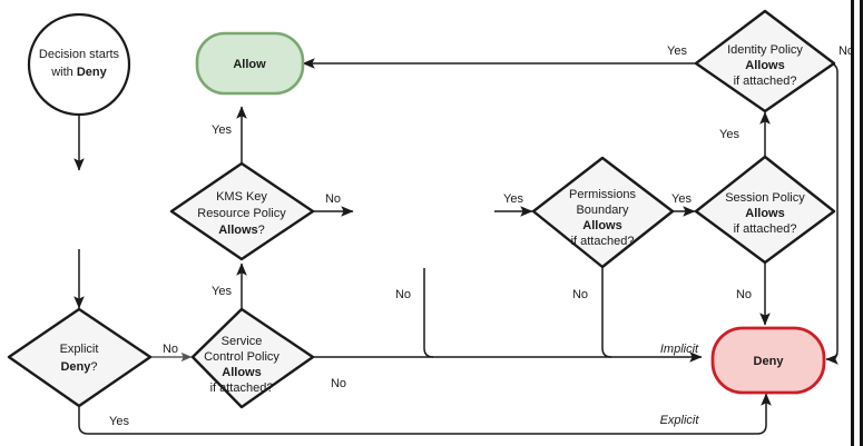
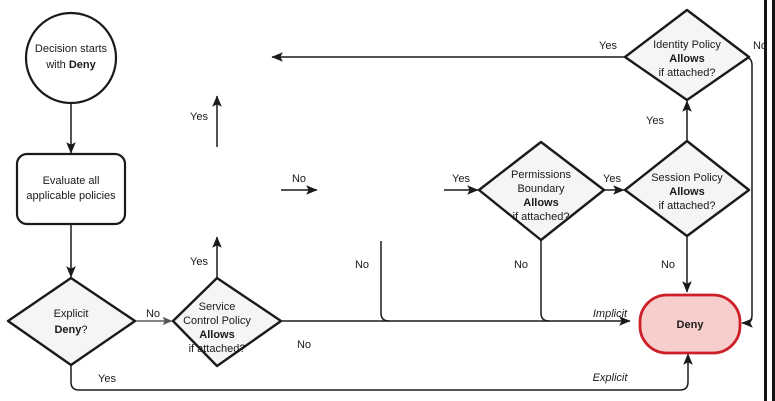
  Decision starts
  with Deny
+ Evaluate all
+ applicable policies
  Explicit
  Deny?
  Service
  Control Policy
  Allows
  if attached?
- KMS Key
- Resource Policy
- Allows?
  Permissions
  Boundary
  Allows
  if attached?
  Session Policy
  Allows
  if attached?
  Identity Policy
  Allows
  if attached?
- Allow
  Deny
  No
  Yes
  Yes
  No
  No
  Yes
  Yes
  No
  Yes
  No
  Yes
  No
  Yes
  No
  Implicit
  Explicit
